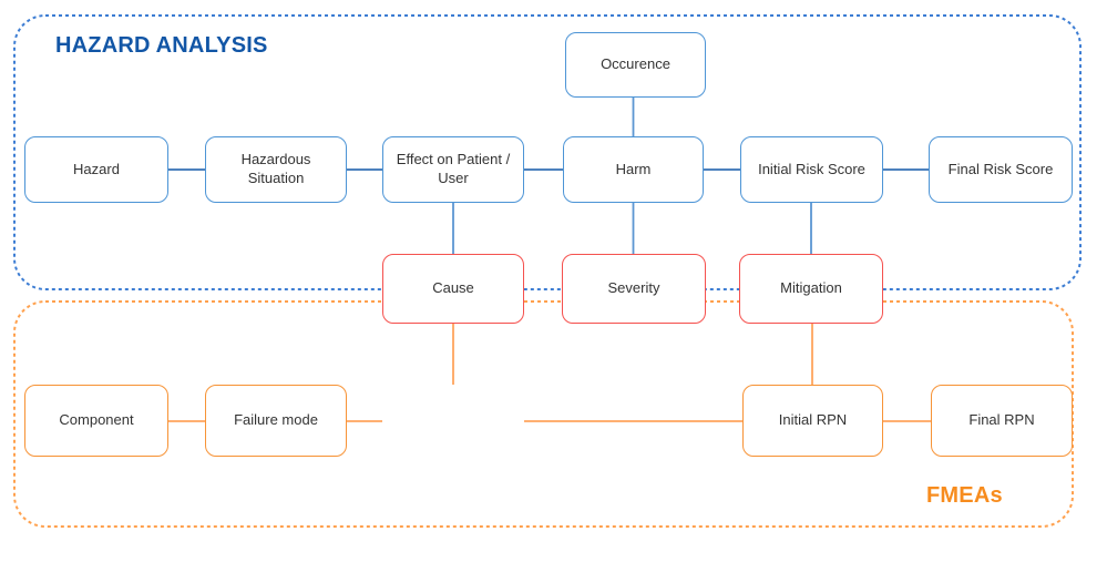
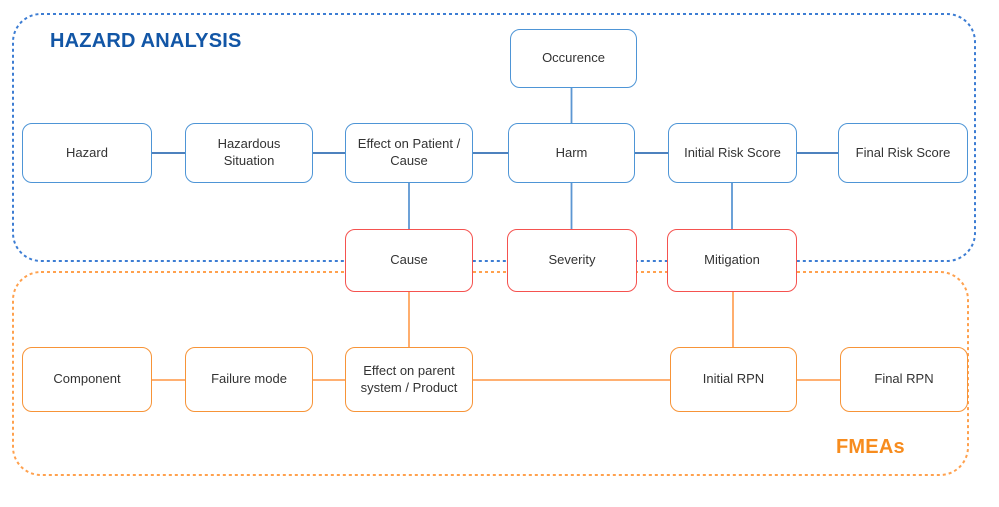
  HAZARD ANALYSIS
  FMEAs
  Occurence
  Hazard
  Hazardous Situation
- Effect on Patient / User
+ Effect on Patient / Cause
  Harm
  Initial Risk Score
  Final Risk Score
  Cause
  Severity
  Mitigation
  Component
  Failure mode
+ Effect on parent system / Product
  Initial RPN
  Final RPN
